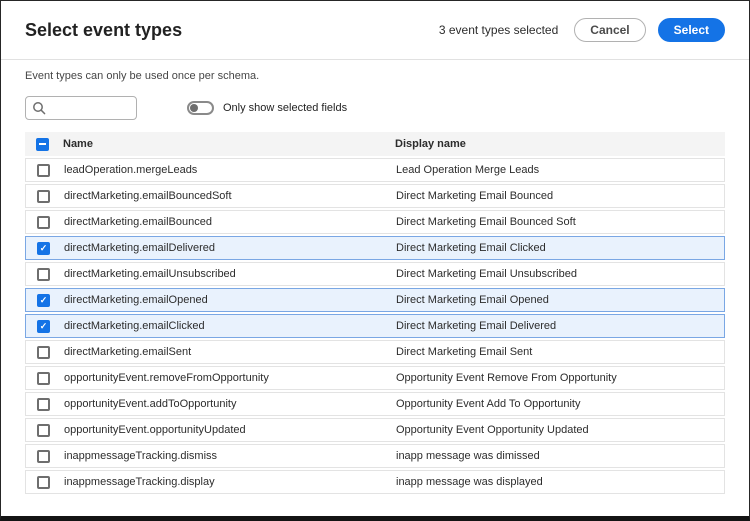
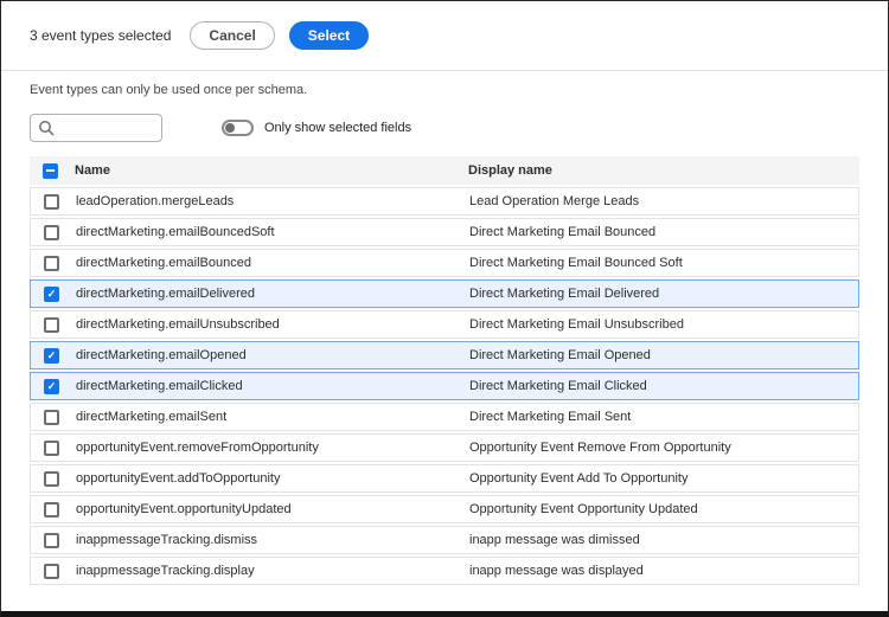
- Select event types
  3 event types selected
  Cancel
  Select
  Event types can only be used once per schema.
  Only show selected fields
  Name
  Display name
  leadOperation.mergeLeads
  Lead Operation Merge Leads
  directMarketing.emailBouncedSoft
  Direct Marketing Email Bounced
  directMarketing.emailBounced
  Direct Marketing Email Bounced Soft
  directMarketing.emailDelivered
- Direct Marketing Email Clicked
+ Direct Marketing Email Delivered
  directMarketing.emailUnsubscribed
  Direct Marketing Email Unsubscribed
  directMarketing.emailOpened
  Direct Marketing Email Opened
  directMarketing.emailClicked
- Direct Marketing Email Delivered
+ Direct Marketing Email Clicked
  directMarketing.emailSent
  Direct Marketing Email Sent
  opportunityEvent.removeFromOpportunity
  Opportunity Event Remove From Opportunity
  opportunityEvent.addToOpportunity
  Opportunity Event Add To Opportunity
  opportunityEvent.opportunityUpdated
  Opportunity Event Opportunity Updated
  inappmessageTracking.dismiss
  inapp message was dimissed
  inappmessageTracking.display
  inapp message was displayed
